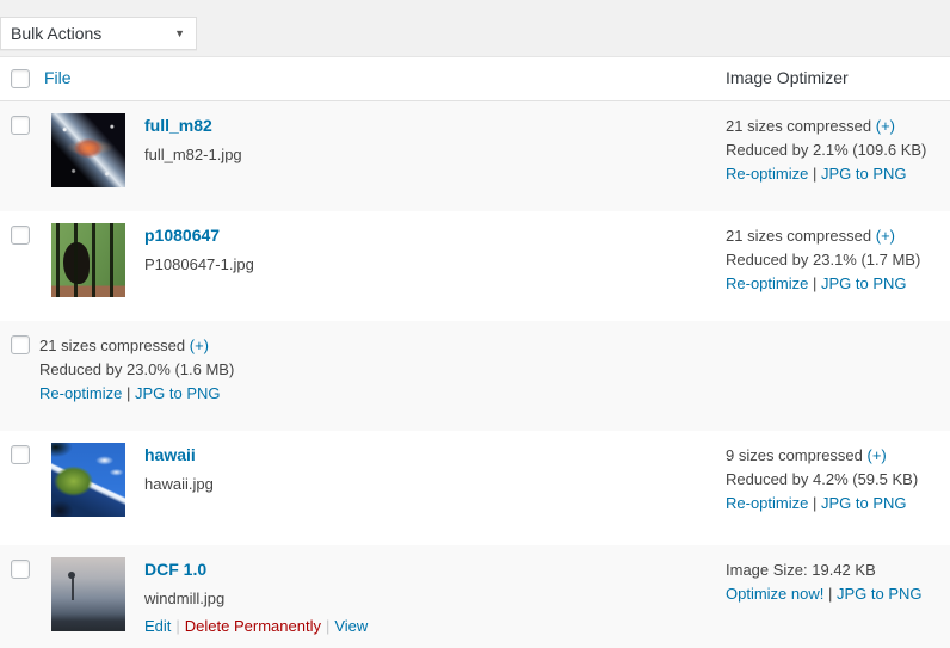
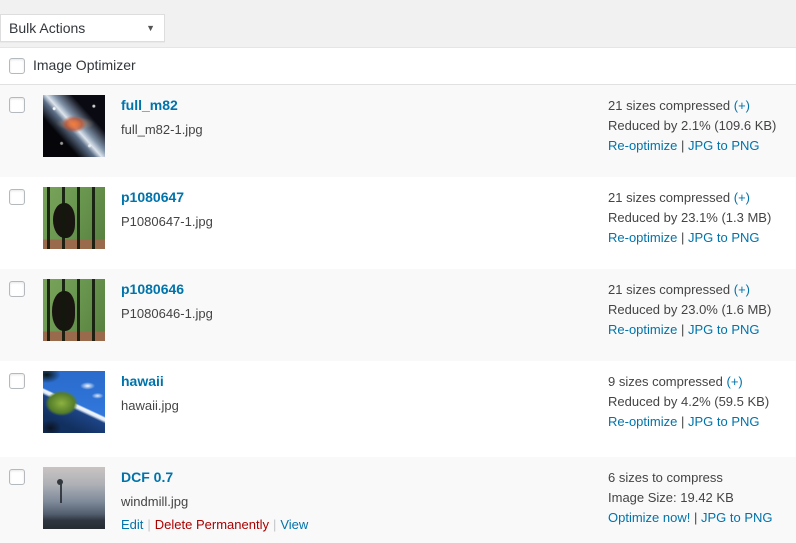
  Bulk Actions
- File
  Image Optimizer
  full_m82
  full_m82-1.jpg
  21 sizes compressed (+)
  Reduced by 2.1% (109.6 KB)
  Re-optimize | JPG to PNG
  p1080647
  P1080647-1.jpg
  21 sizes compressed (+)
- Reduced by 23.1% (1.7 MB)
+ Reduced by 23.1% (1.3 MB)
  Re-optimize | JPG to PNG
+ p1080646
+ P1080646-1.jpg
  21 sizes compressed (+)
  Reduced by 23.0% (1.6 MB)
  Re-optimize | JPG to PNG
  hawaii
  hawaii.jpg
  9 sizes compressed (+)
  Reduced by 4.2% (59.5 KB)
  Re-optimize | JPG to PNG
- DCF 1.0
+ DCF 0.7
  windmill.jpg
  Edit | Delete Permanently | View
+ 6 sizes to compress
  Image Size: 19.42 KB
  Optimize now! | JPG to PNG
